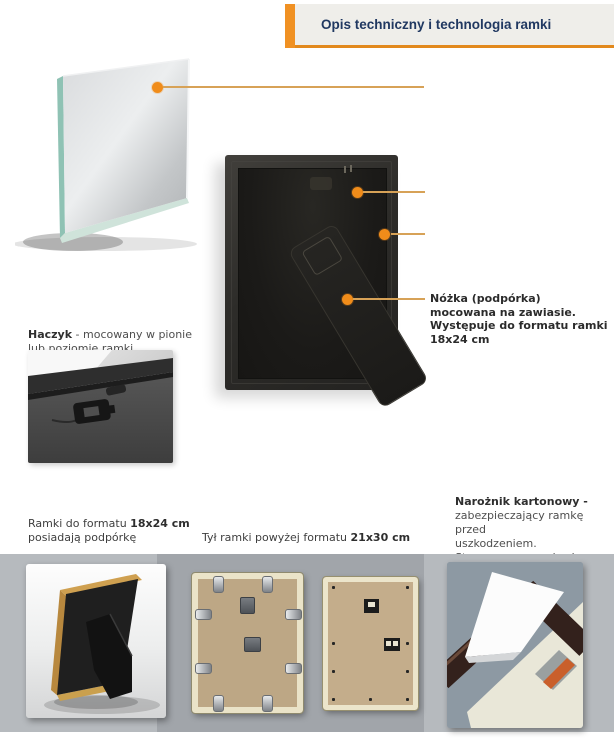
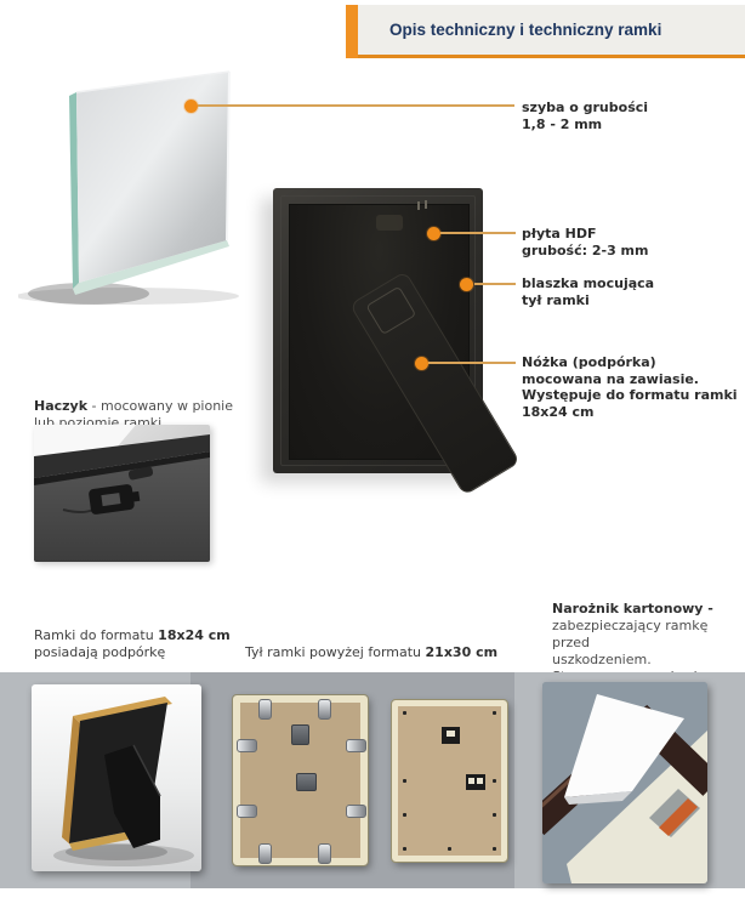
- Opis techniczny i technologia ramki
+ Opis techniczny i techniczny ramki
+ szyba o grubości
+ 1,8 - 2 mm
+ płyta HDF
+ grubość: 2-3 mm
+ blaszka mocująca
+ tył ramki
  Nóżka (podpórka)
  mocowana na zawiasie.
  Występuje do formatu ramki
  18x24 cm
  Haczyk - mocowany w pionie
  lub poziomie ramki.
  Narożnik kartonowy -
  zabezpieczający ramkę przed
  uszkodzeniem.
  Ramki do formatu 18x24 cm
  posiadają podpórkę
  Tył ramki powyżej formatu 21x30 cm
